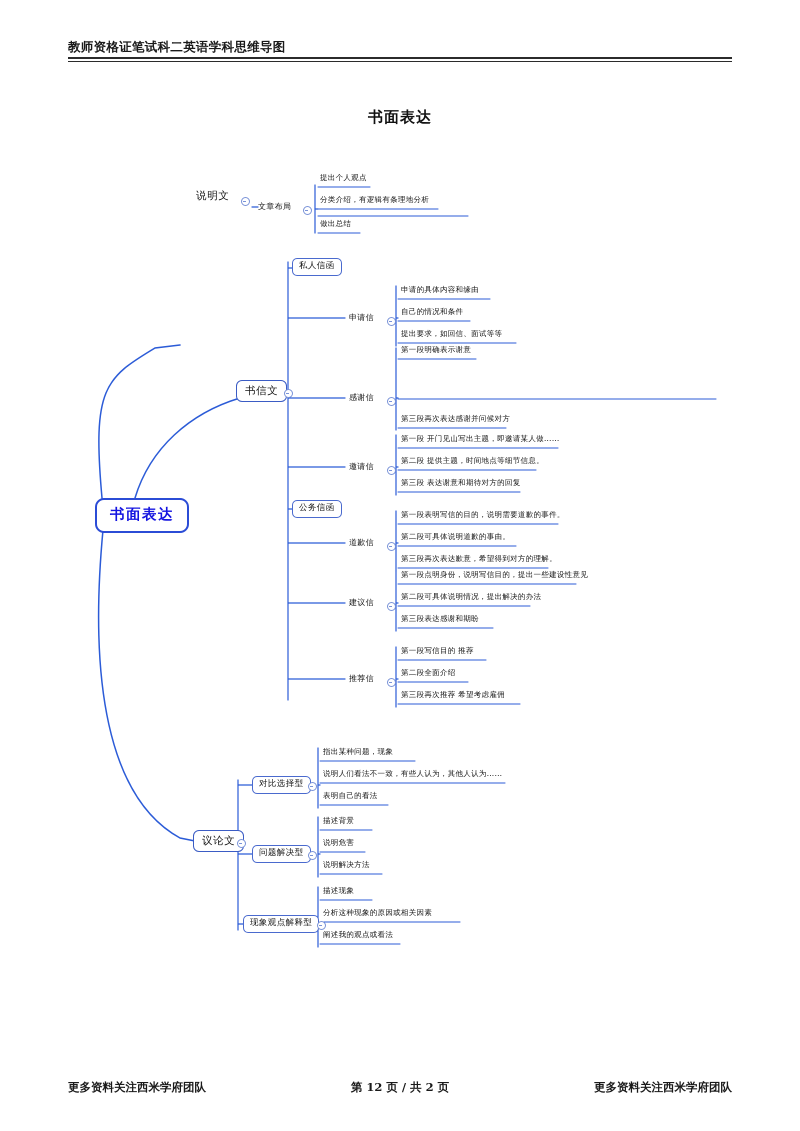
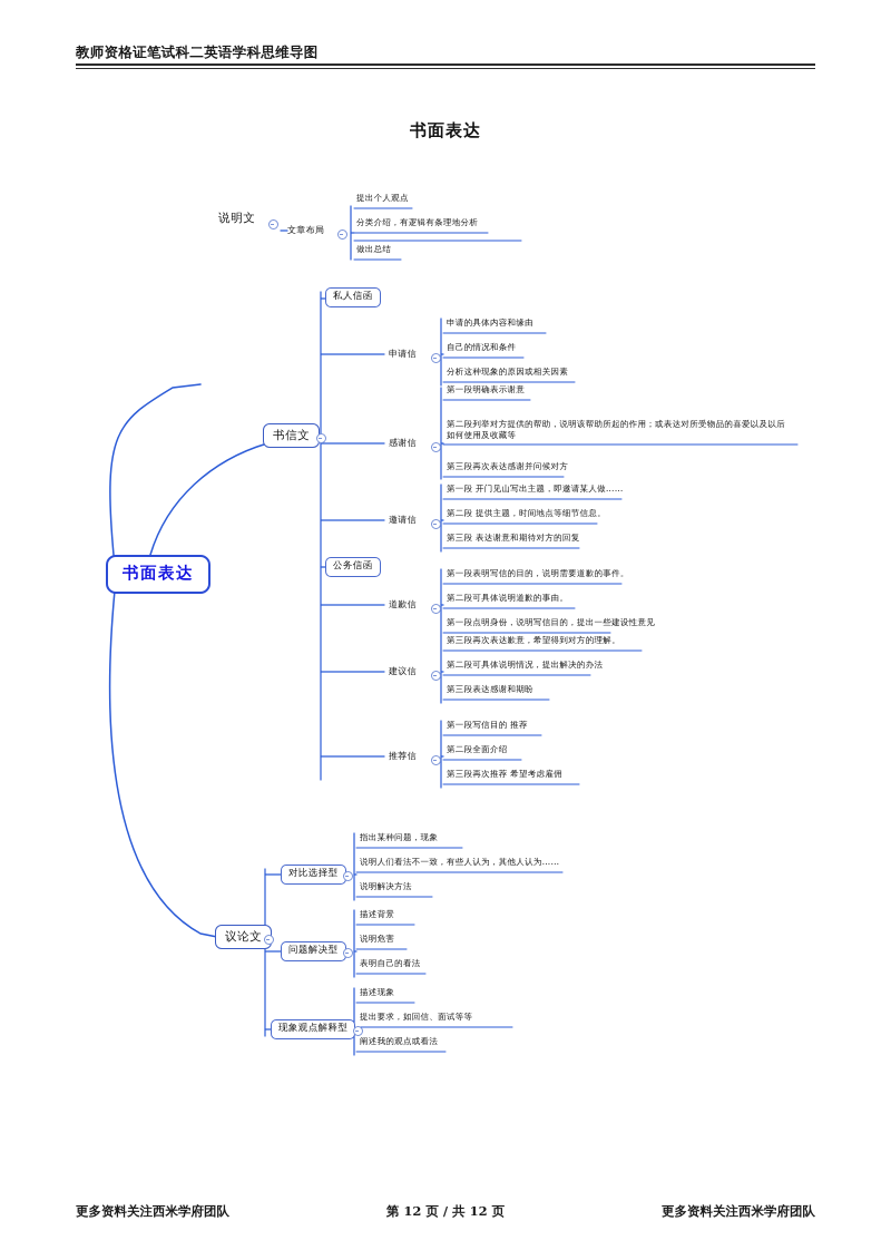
  教师资格证笔试科二英语学科思维导图
  书面表达
  书面表达
  说明文
  文章布局
  提出个人观点
  分类介绍，有逻辑有条理地分析
  做出总结
  书信文
  私人信函
  公务信函
  申请信
  申请的具体内容和缘由
  自己的情况和条件
- 提出要求，如回信、面试等等
+ 分析这种现象的原因或相关因素
  感谢信
  第一段明确表示谢意
+ 第二段列举对方提供的帮助，说明该帮助所起的作用；或表达对所受物品的喜爱以及以后如何使用及收藏等
  第三段再次表达感谢并问候对方
  邀请信
  第一段 开门见山写出主题，即邀请某人做……
  第二段 提供主题，时间地点等细节信息。
  第三段 表达谢意和期待对方的回复
  道歉信
  第一段表明写信的目的，说明需要道歉的事件。
  第二段可具体说明道歉的事由。
- 第三段再次表达歉意，希望得到对方的理解。
+ 第一段点明身份，说明写信目的，提出一些建设性意见
  建议信
- 第一段点明身份，说明写信目的，提出一些建设性意见
+ 第三段再次表达歉意，希望得到对方的理解。
  第二段可具体说明情况，提出解决的办法
  第三段表达感谢和期盼
  推荐信
  第一段写信目的 推荐
  第二段全面介绍
  第三段再次推荐 希望考虑雇佣
  议论文
  对比选择型
  指出某种问题，现象
  说明人们看法不一致，有些人认为，其他人认为……
- 表明自己的看法
+ 说明解决方法
  问题解决型
  描述背景
  说明危害
- 说明解决方法
+ 表明自己的看法
  现象观点解释型
  描述现象
- 分析这种现象的原因或相关因素
+ 提出要求，如回信、面试等等
  阐述我的观点或看法
  更多资料关注西米学府团队
- 第 12 页 / 共 2 页
+ 第 12 页 / 共 12 页
  更多资料关注西米学府团队
